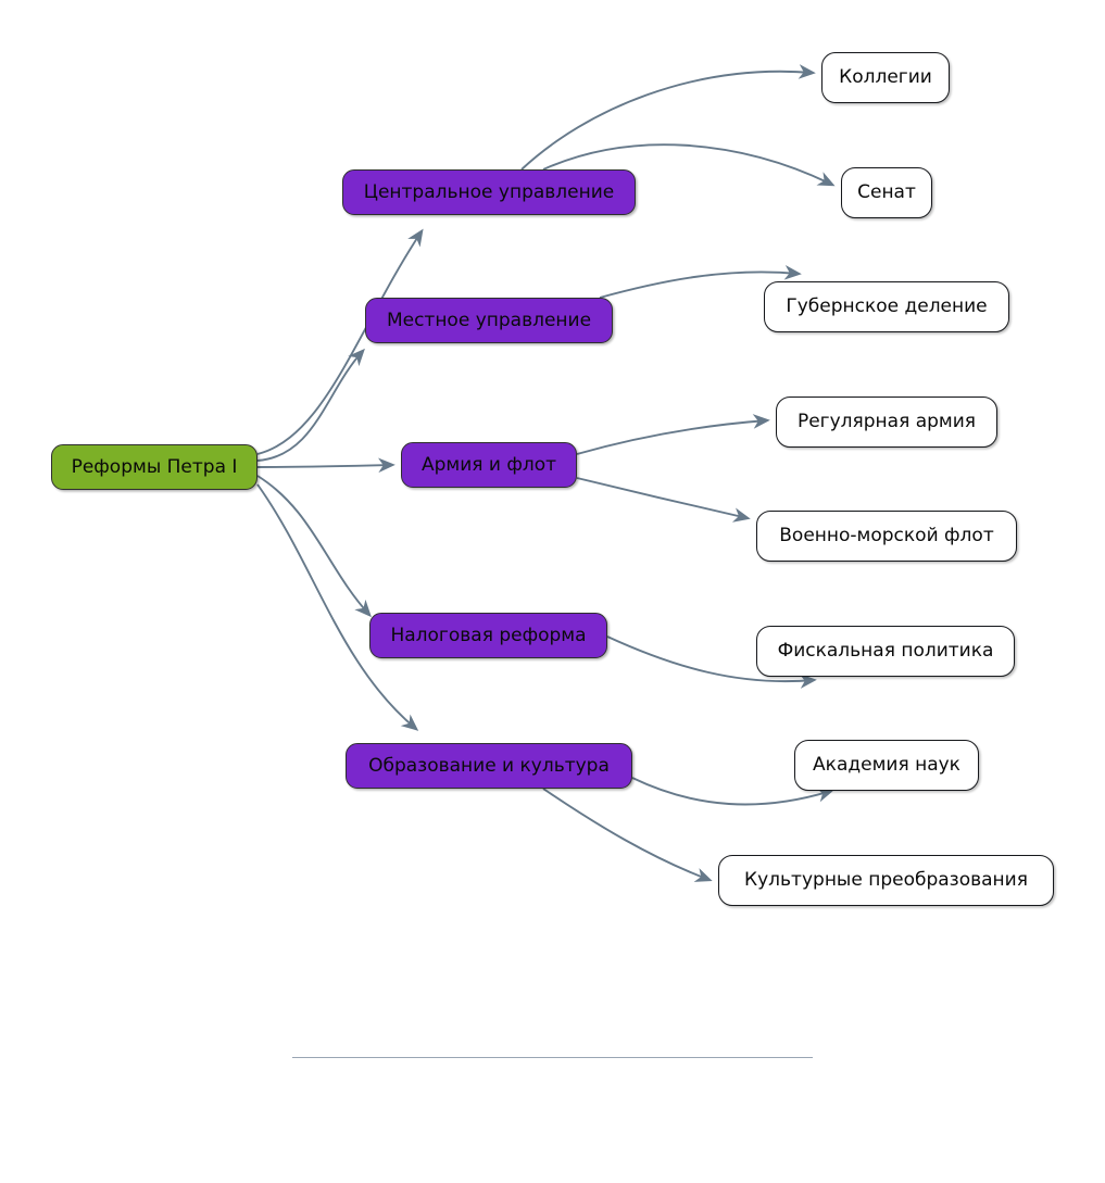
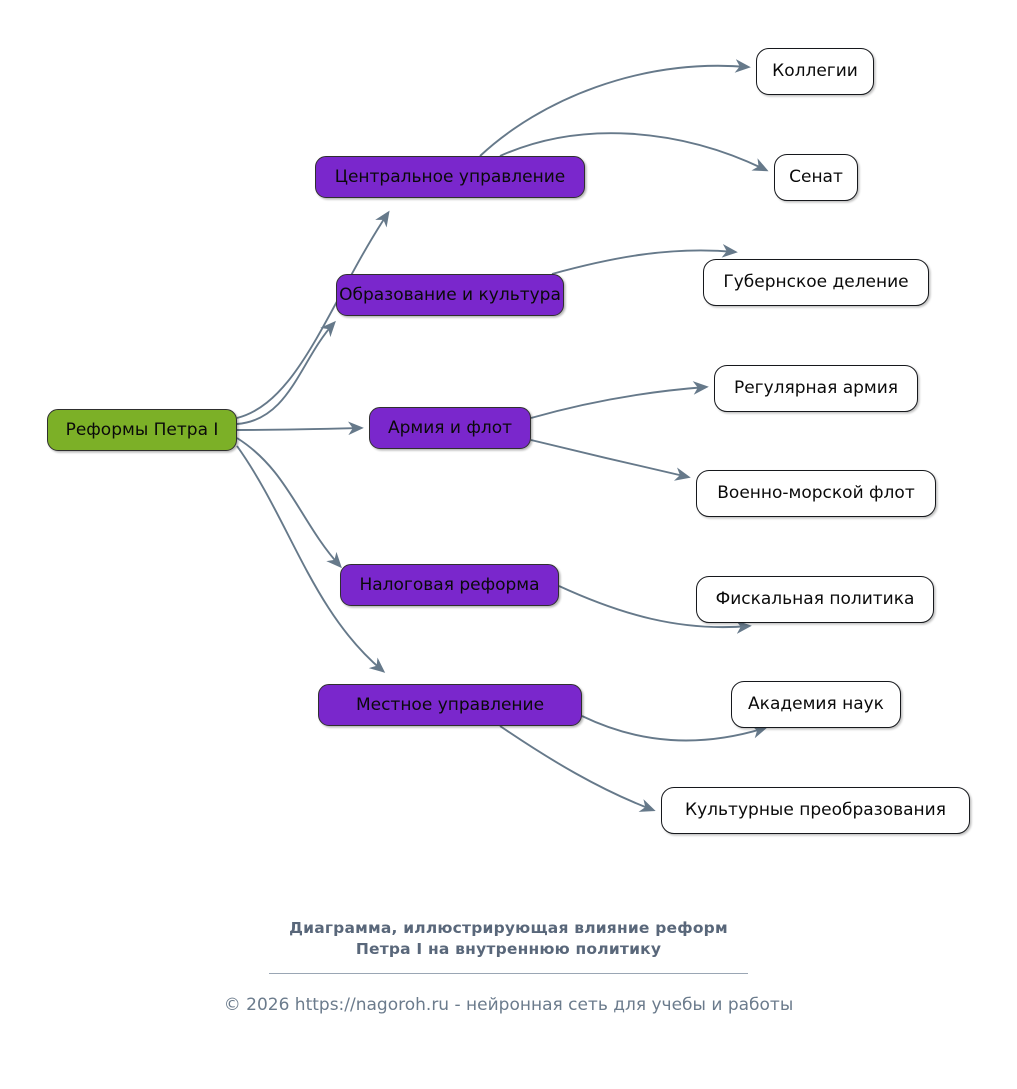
  Реформы Петра I
  Центральное управление
  Коллегии
  Сенат
- Местное управление
+ Образование и культура
  Губернское деление
  Армия и флот
  Регулярная армия
  Военно-морской флот
  Налоговая реформа
  Фискальная политика
- Образование и культура
+ Местное управление
  Академия наук
  Культурные преобразования
+ Диаграмма, иллюстрирующая влияние реформ
+ Петра I на внутреннюю политику
+ © 2026 https://nagoroh.ru - нейронная сеть для учебы и работы
